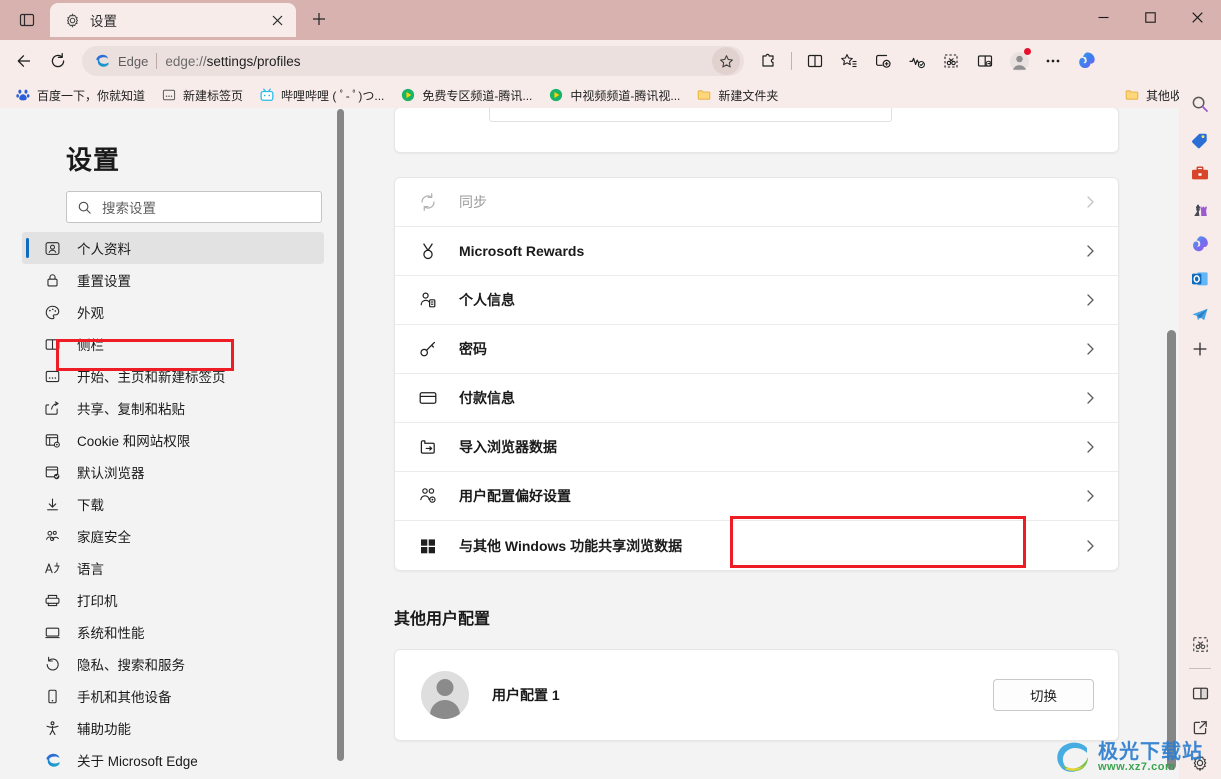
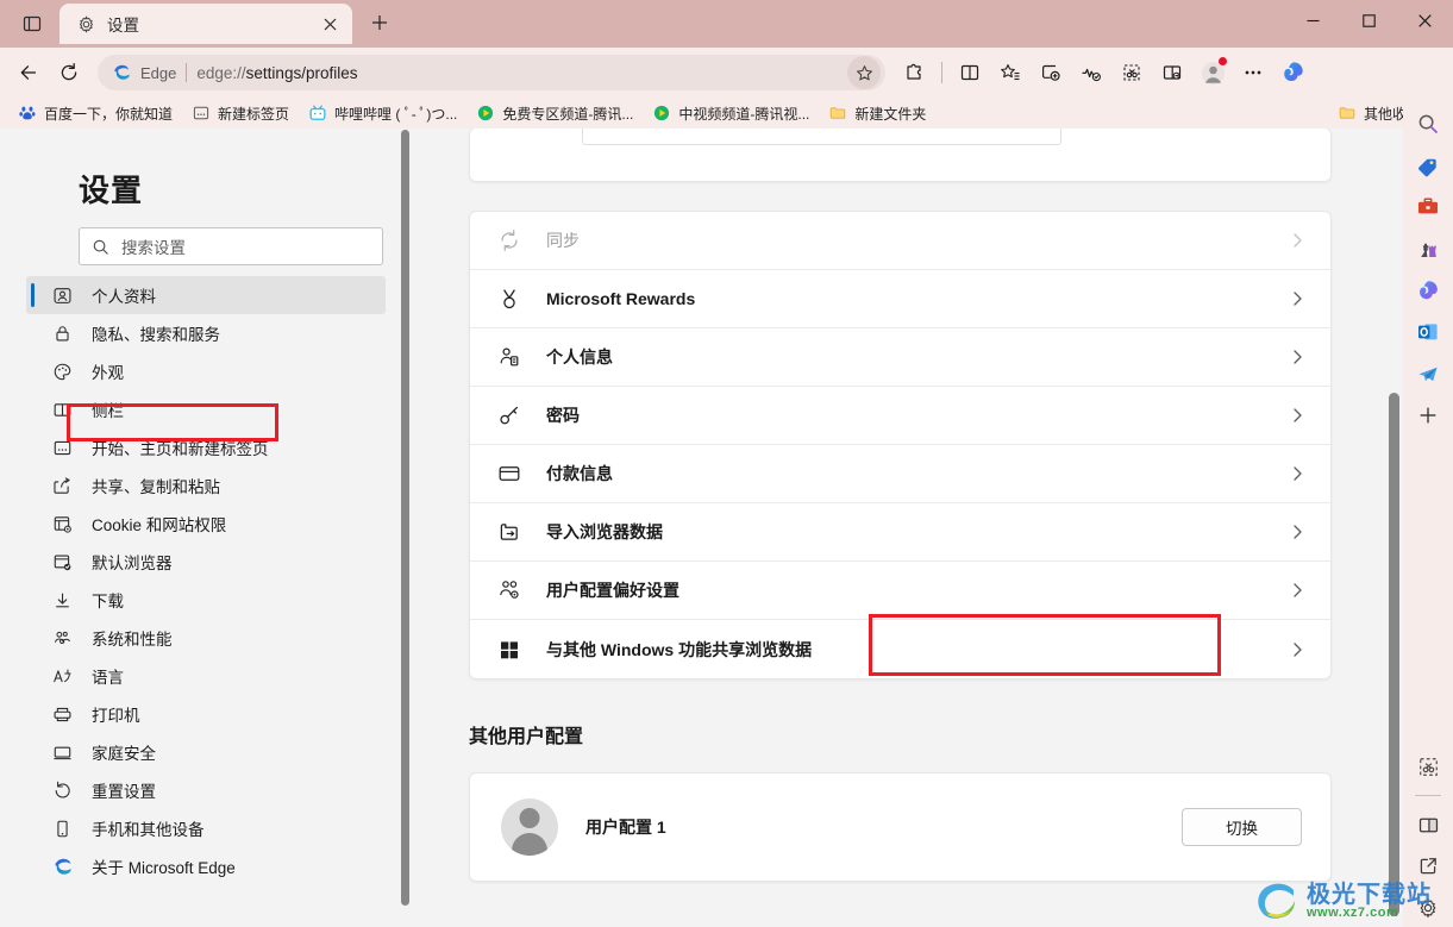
  设置
  Edge
  edge://settings/profiles
  百度一下，你就知道
  新建标签页
  哔哩哔哩 ( ﾟ- ﾟ)つ...
  免费专区频道-腾讯...
  中视频频道-腾讯视...
  新建文件夹
  设置
  搜索设置
  个人资料
- 重置设置
+ 隐私、搜索和服务
  外观
  侧栏
  开始、主页和新建标签页
  共享、复制和粘贴
  Cookie 和网站权限
  默认浏览器
  下载
- 家庭安全
+ 系统和性能
  语言
  打印机
- 系统和性能
+ 家庭安全
- 隐私、搜索和服务
+ 重置设置
  手机和其他设备
- 辅助功能
  关于 Microsoft Edge
  同步
  Microsoft Rewards
  个人信息
  密码
  付款信息
  导入浏览器数据
  用户配置偏好设置
  与其他 Windows 功能共享浏览数据
  其他用户配置
  用户配置 1
  切换
  极光下载站
  www.xz7.com
